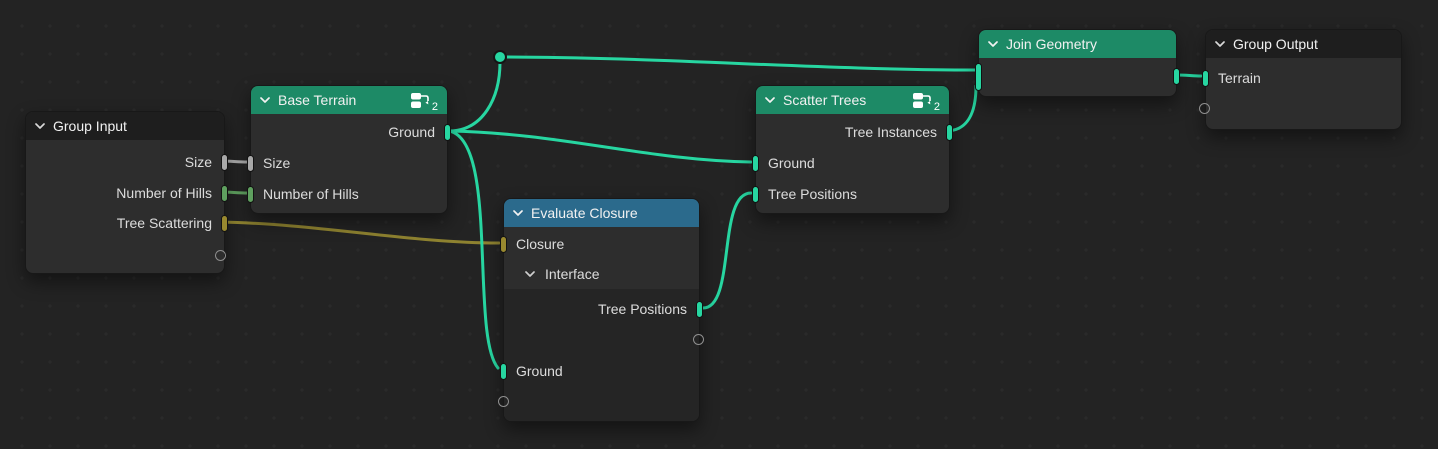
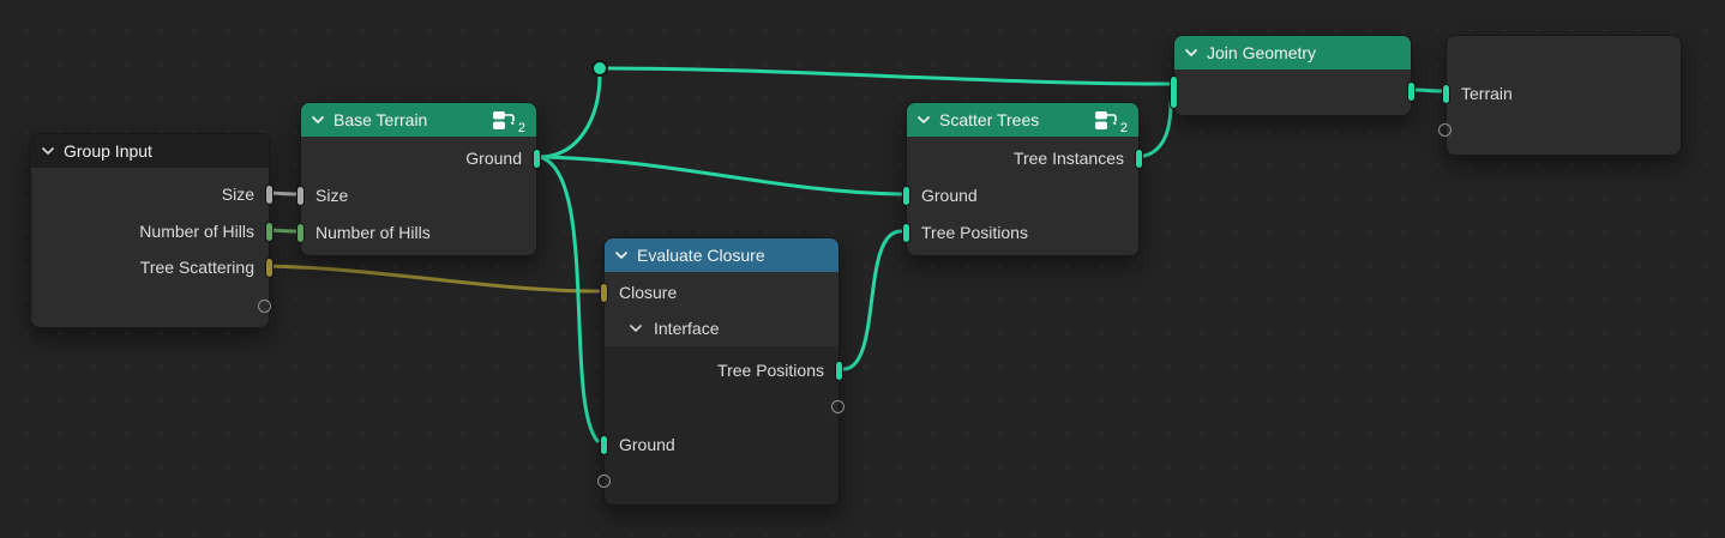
  Group Input
  Size
  Number of Hills
  Tree Scattering
  Base Terrain
  2
  Ground
  Size
  Number of Hills
  Evaluate Closure
  Closure
  Interface
  Tree Positions
  Ground
  Scatter Trees
  2
  Tree Instances
  Ground
  Tree Positions
  Join Geometry
- Group Output
  Terrain
